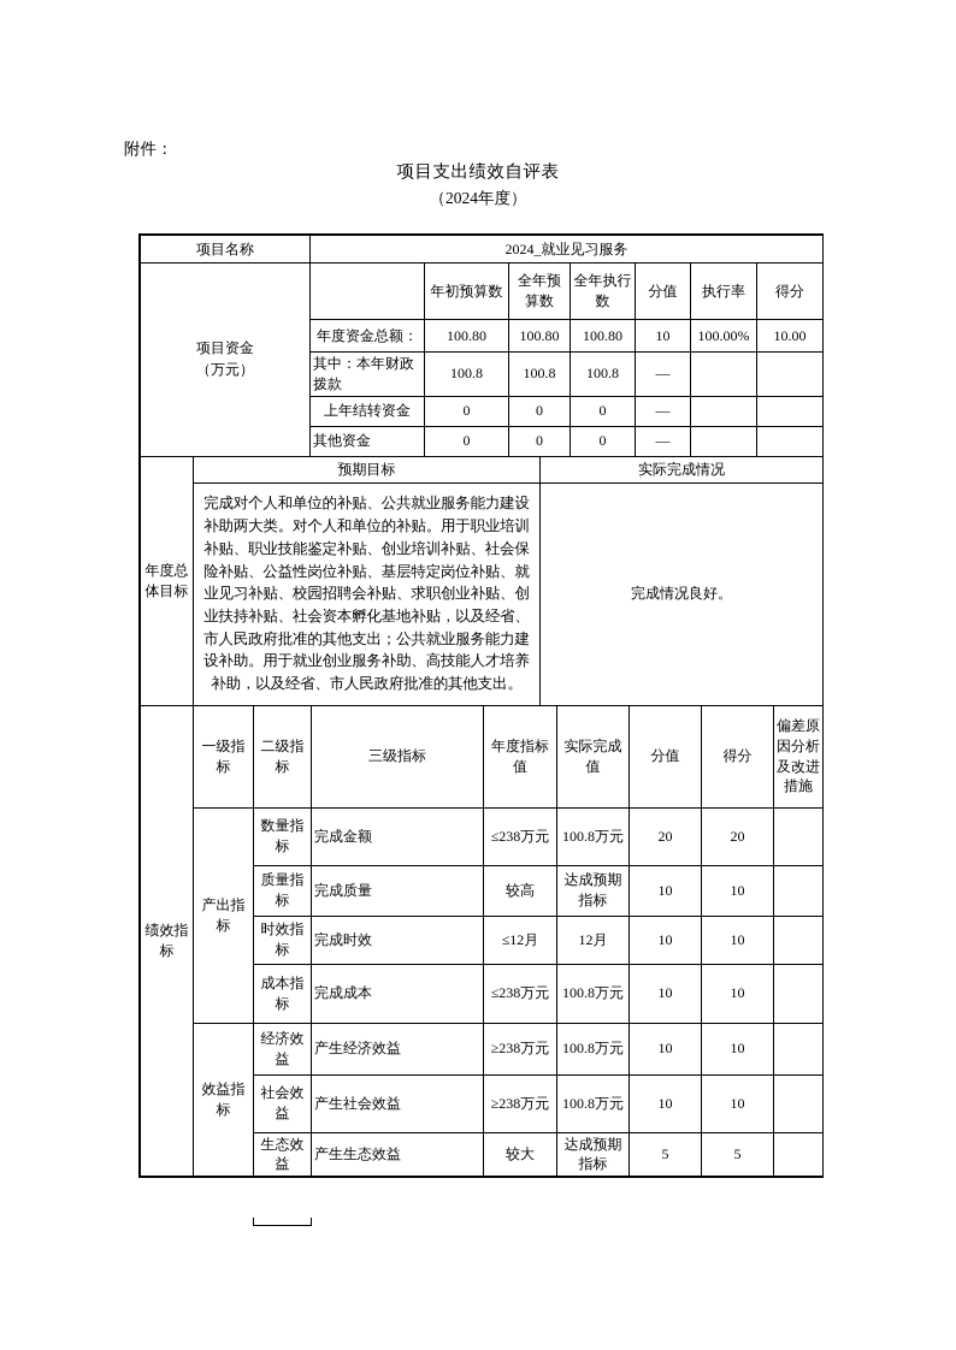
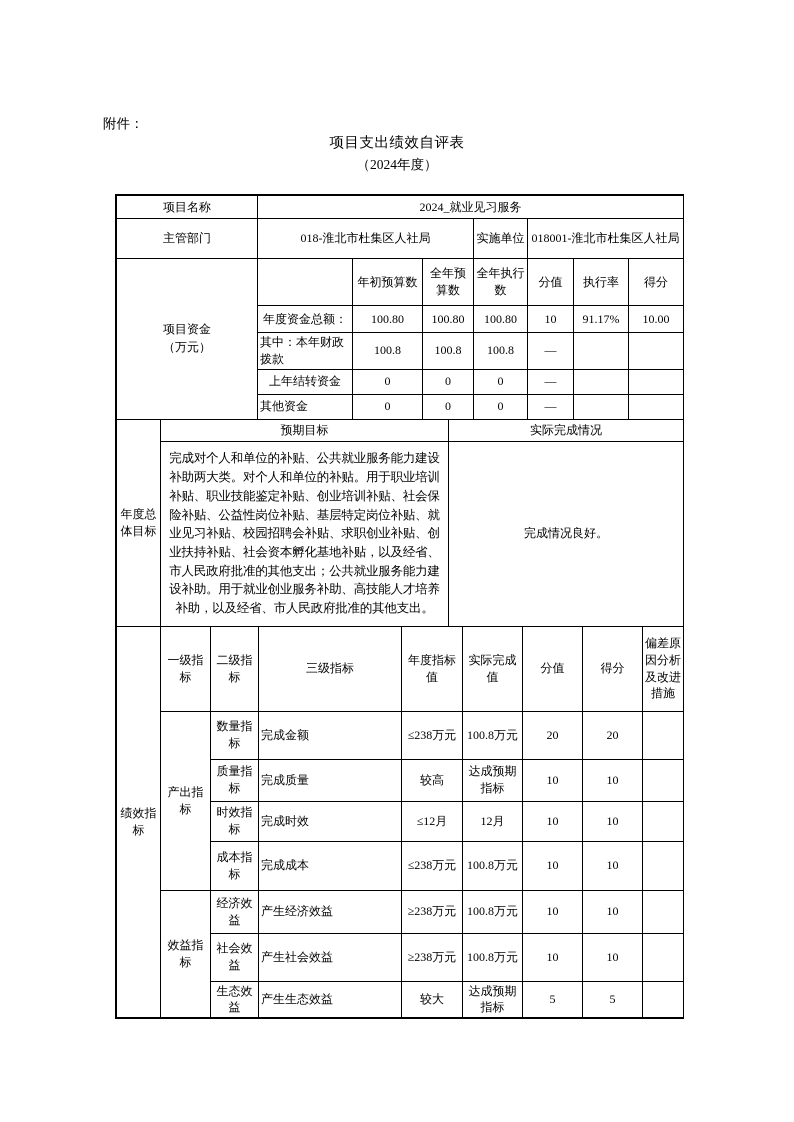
  附件：
  项目支出绩效自评表
  （2024年度）
  项目名称	2024_就业见习服务
+ 主管部门	018-淮北市杜集区人社局	实施单位	018001-淮北市杜集区人社局
  项目资金 （万元）		年初预算数	全年预算数	全年执行数	分值	执行率	得分
- 年度资金总额：	100.80	100.80	100.80	10	100.00%	10.00
+ 年度资金总额：	100.80	100.80	100.80	10	91.17%	10.00
  其中：本年财政拨款	100.8	100.8	100.8	—
  上年结转资金	0	0	0	—
  其他资金	0	0	0	—
  年度总体目标	预期目标	实际完成情况
  完成对个人和单位的补贴、公共就业服务能力建设补助两大类。对个人和单位的补贴。用于职业培训补贴、职业技能鉴定补贴、创业培训补贴、社会保险补贴、公益性岗位补贴、基层特定岗位补贴、就业见习补贴、校园招聘会补贴、求职创业补贴、创业扶持补贴、社会资本孵化基地补贴，以及经省、市人民政府批准的其他支出；公共就业服务能力建设补助。用于就业创业服务补助、高技能人才培养补助，以及经省、市人民政府批准的其他支出。	完成情况良好。
  绩效指标	一级指标	二级指标	三级指标	年度指标值	实际完成值	分值	得分	偏差原因分析及改进措施
  产出指标	数量指标	完成金额	≤238万元	100.8万元	20	20
  质量指标	完成质量	较高	达成预期指标	10	10
  时效指标	完成时效	≤12月	12月	10	10
  成本指标	完成成本	≤238万元	100.8万元	10	10
  效益指标	经济效益	产生经济效益	≥238万元	100.8万元	10	10
  社会效益	产生社会效益	≥238万元	100.8万元	10	10
  生态效益	产生生态效益	较大	达成预期指标	5	5
